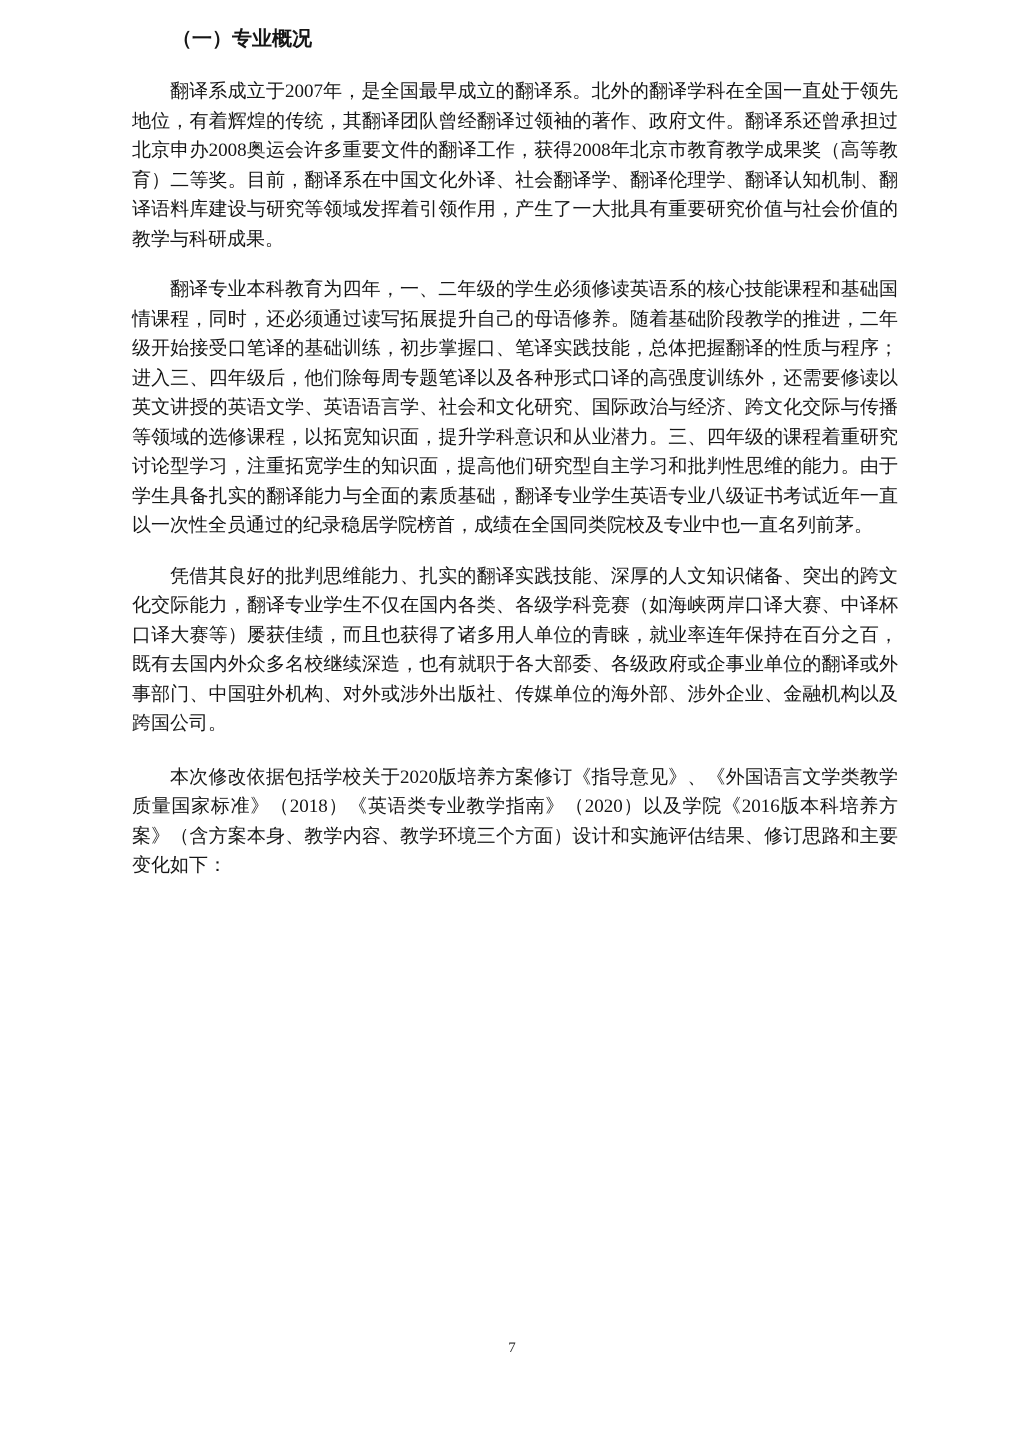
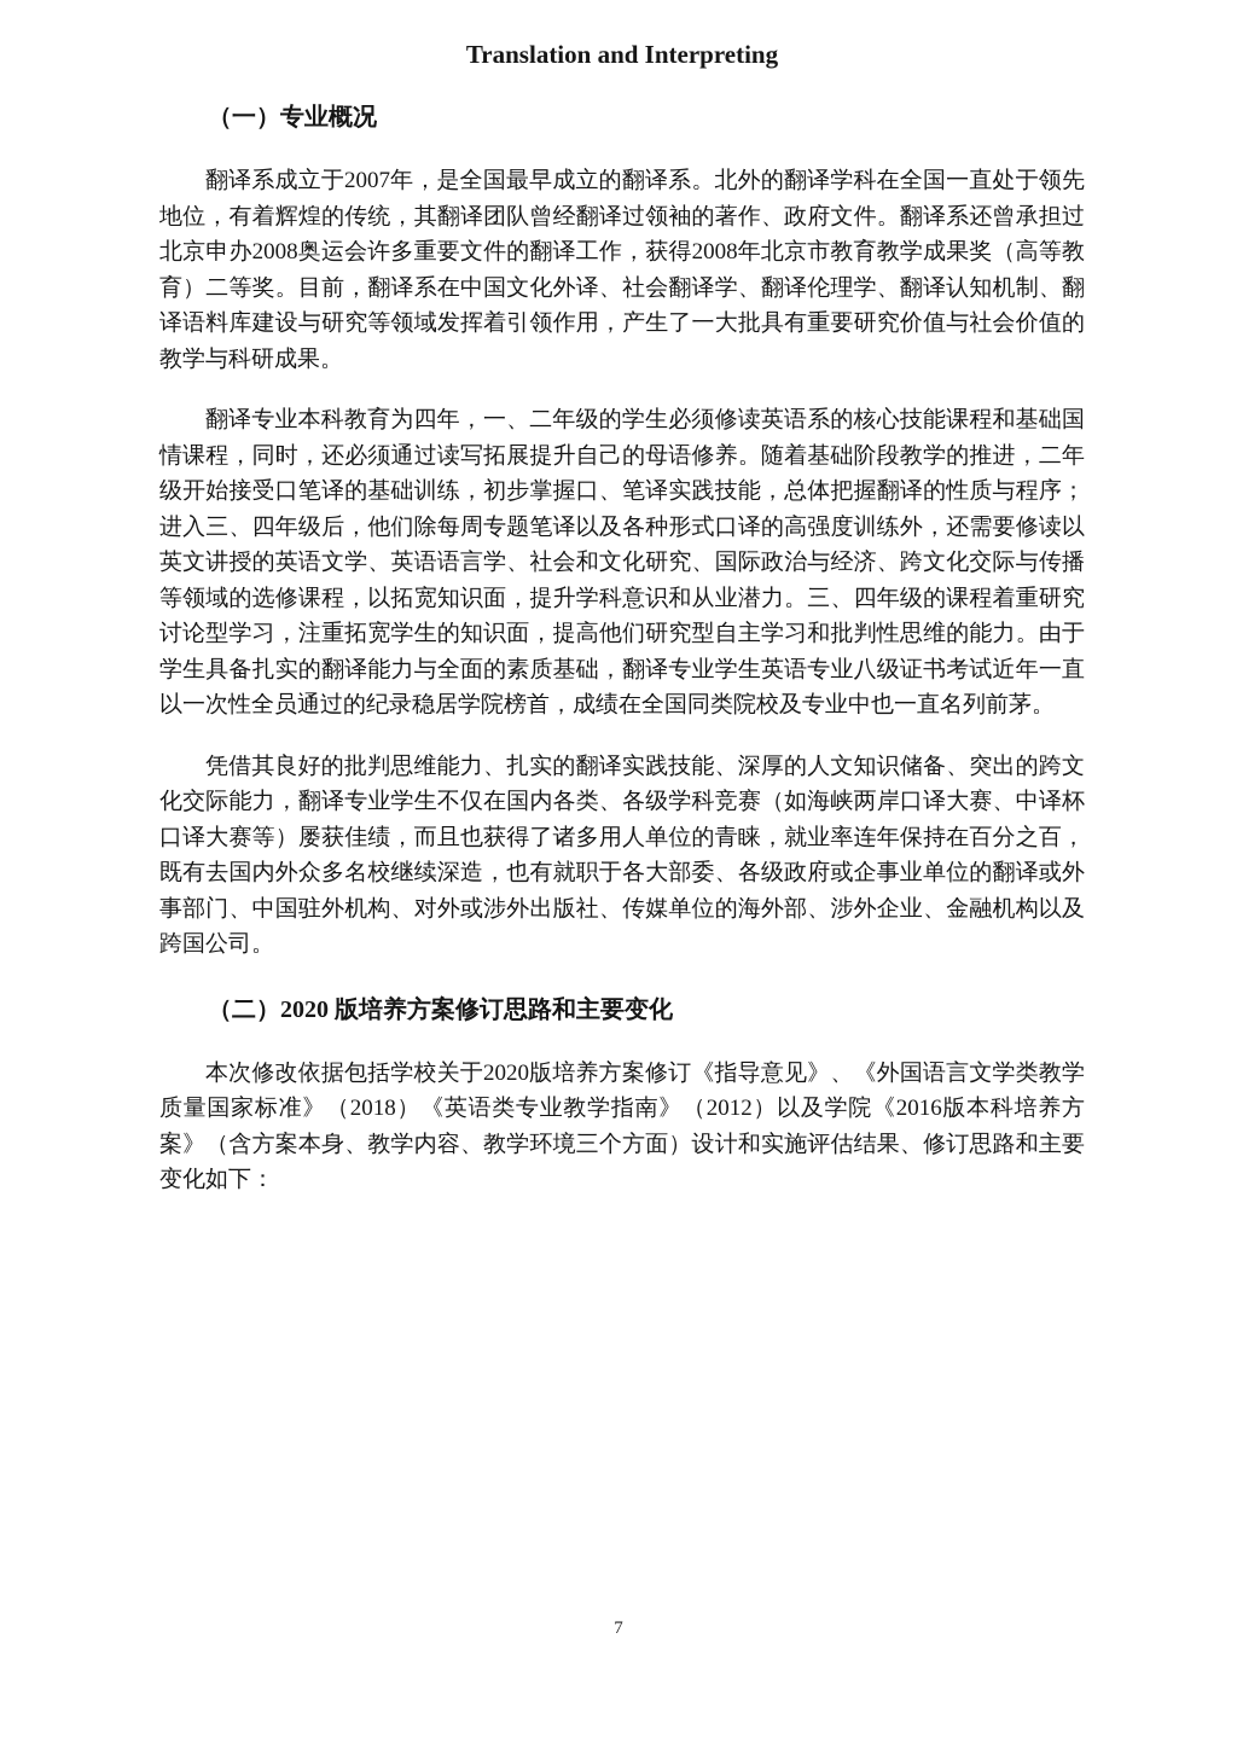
+ Translation and Interpreting
  （一）专业概况
  翻译系成立于2007年，是全国最早成立的翻译系。北外的翻译学科在全国一直处于领先地位，有着辉煌的传统，其翻译团队曾经翻译过领袖的著作、政府文件。翻译系还曾承担过北京申办2008奥运会许多重要文件的翻译工作，获得2008年北京市教育教学成果奖（高等教育）二等奖。目前，翻译系在中国文化外译、社会翻译学、翻译伦理学、翻译认知机制、翻译语料库建设与研究等领域发挥着引领作用，产生了一大批具有重要研究价值与社会价值的教学与科研成果。
  翻译专业本科教育为四年，一、二年级的学生必须修读英语系的核心技能课程和基础国情课程，同时，还必须通过读写拓展提升自己的母语修养。随着基础阶段教学的推进，二年级开始接受口笔译的基础训练，初步掌握口、笔译实践技能，总体把握翻译的性质与程序；进入三、四年级后，他们除每周专题笔译以及各种形式口译的高强度训练外，还需要修读以英文讲授的英语文学、英语语言学、社会和文化研究、国际政治与经济、跨文化交际与传播等领域的选修课程，以拓宽知识面，提升学科意识和从业潜力。三、四年级的课程着重研究讨论型学习，注重拓宽学生的知识面，提高他们研究型自主学习和批判性思维的能力。由于学生具备扎实的翻译能力与全面的素质基础，翻译专业学生英语专业八级证书考试近年一直以一次性全员通过的纪录稳居学院榜首，成绩在全国同类院校及专业中也一直名列前茅。
  凭借其良好的批判思维能力、扎实的翻译实践技能、深厚的人文知识储备、突出的跨文化交际能力，翻译专业学生不仅在国内各类、各级学科竞赛（如海峡两岸口译大赛、中译杯口译大赛等）屡获佳绩，而且也获得了诸多用人单位的青睐，就业率连年保持在百分之百，既有去国内外众多名校继续深造，也有就职于各大部委、各级政府或企事业单位的翻译或外事部门、中国驻外机构、对外或涉外出版社、传媒单位的海外部、涉外企业、金融机构以及跨国公司。
+ （二）2020 版培养方案修订思路和主要变化
- 本次修改依据包括学校关于2020版培养方案修订《指导意见》、《外国语言文学类教学质量国家标准》（2018）《英语类专业教学指南》（2020）以及学院《2016版本科培养方案》（含方案本身、教学内容、教学环境三个方面）设计和实施评估结果、修订思路和主要变化如下：
+ 本次修改依据包括学校关于2020版培养方案修订《指导意见》、《外国语言文学类教学质量国家标准》（2018）《英语类专业教学指南》（2012）以及学院《2016版本科培养方案》（含方案本身、教学内容、教学环境三个方面）设计和实施评估结果、修订思路和主要变化如下：
  7
